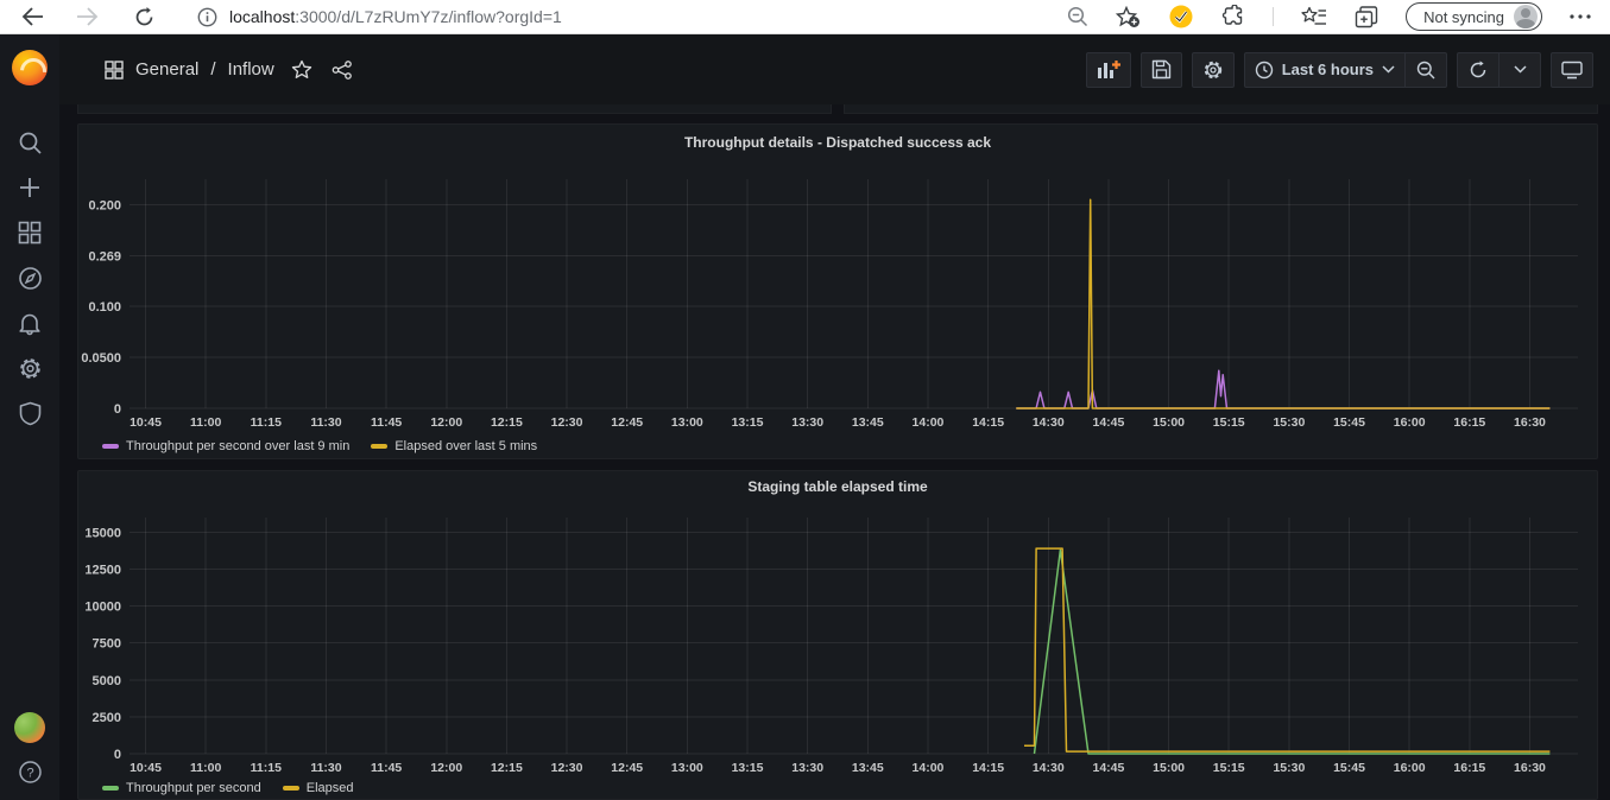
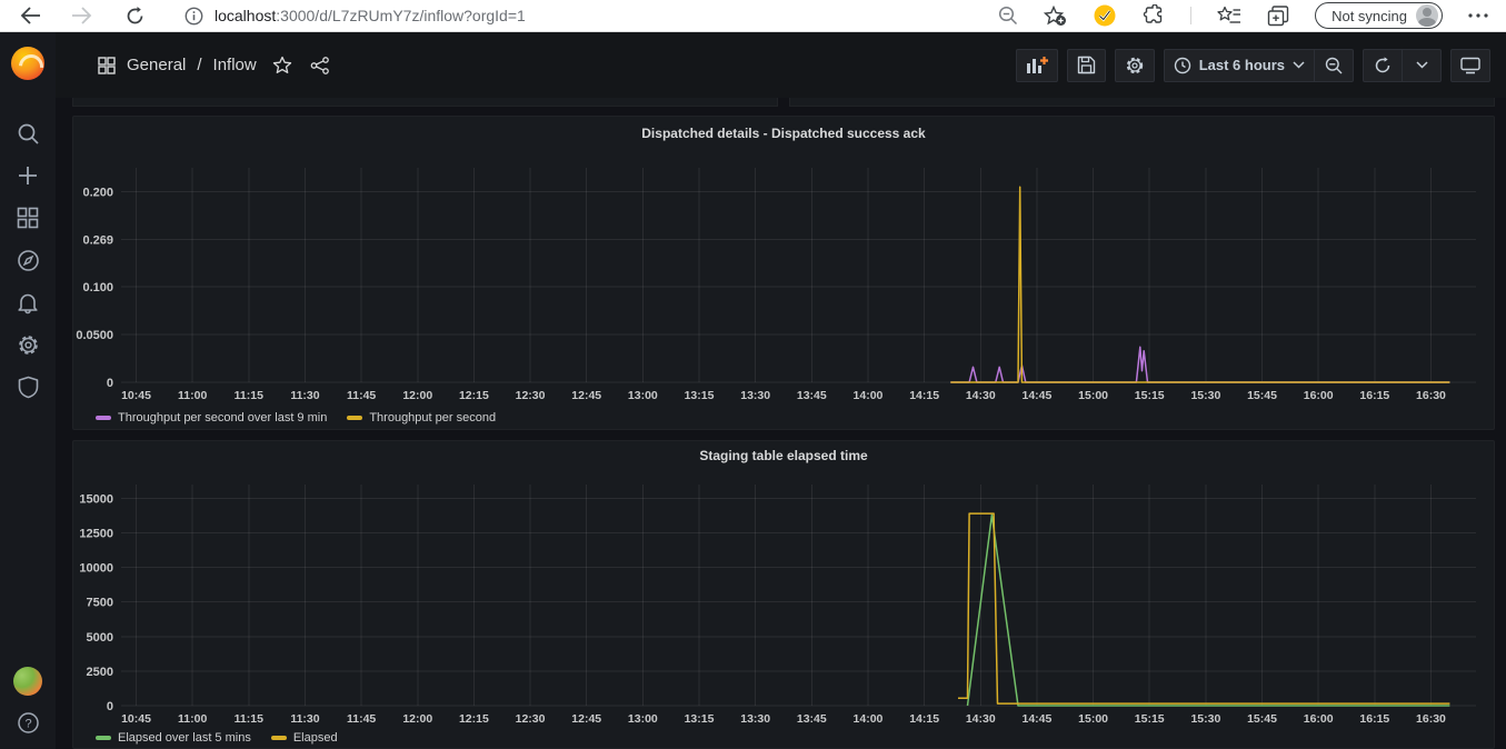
  localhost:3000/d/L7zRUmY7z/inflow?orgId=1
  Not syncing
  ?
  General
  /
  Inflow
  Last 6 hours
- Throughput details - Dispatched success ack
+ Dispatched details - Dispatched success ack
  0
  0.0500
  0.100
  0.269
  0.200
  10:45
  11:00
  11:15
  11:30
  11:45
  12:00
  12:15
  12:30
  12:45
  13:00
  13:15
  13:30
  13:45
  14:00
  14:15
  14:30
  14:45
  15:00
  15:15
  15:30
  15:45
  16:00
  16:15
  16:30
  Throughput per second over last 9 min
- Elapsed over last 5 mins
+ Throughput per second
  Staging table elapsed time
  0
  2500
  5000
  7500
  10000
  12500
  15000
  10:45
  11:00
  11:15
  11:30
  11:45
  12:00
  12:15
  12:30
  12:45
  13:00
  13:15
  13:30
  13:45
  14:00
  14:15
  14:30
  14:45
  15:00
  15:15
  15:30
  15:45
  16:00
  16:15
  16:30
- Throughput per second
+ Elapsed over last 5 mins
  Elapsed
